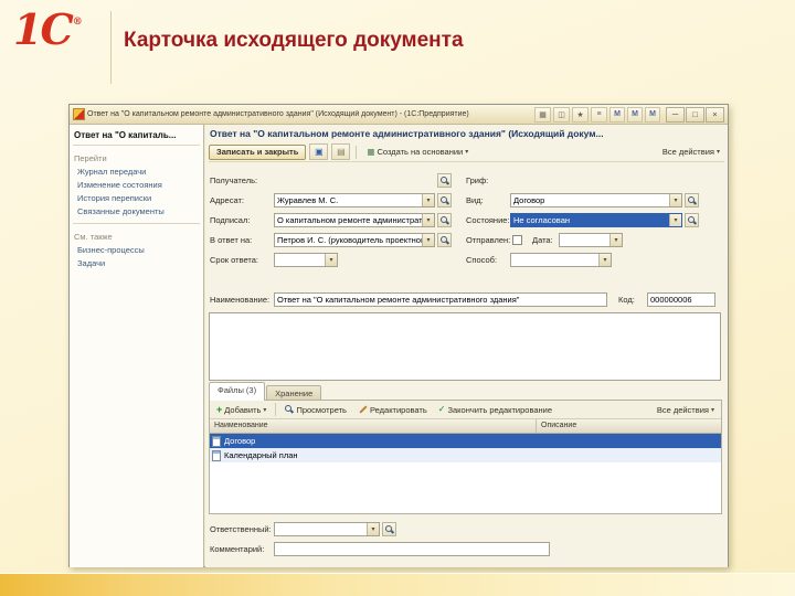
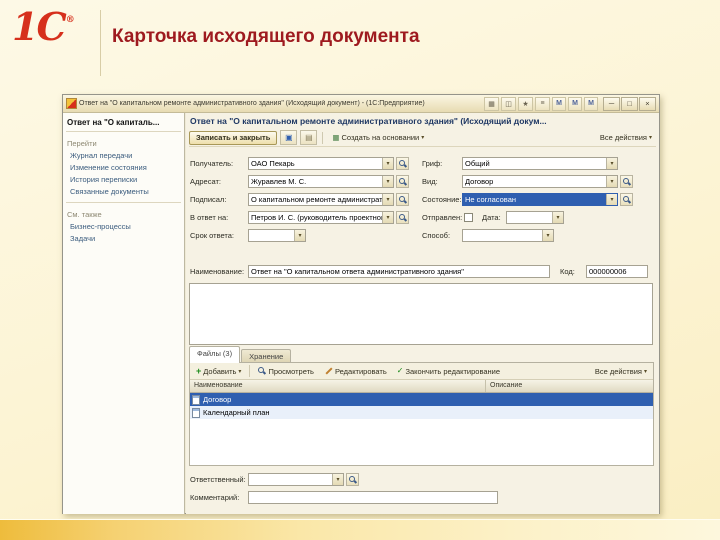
  1С®
  Карточка исходящего документа
  ─
  □
  ×
  Ответ на "О капиталь...
  Перейти
  Журнал передачи
  Изменение состояния
  История переписки
  Связанные документы
  См. также
  Бизнес-процессы
  Задачи
  Ответ на "О капитальном ремонте административного здания" (Исходящий докум...
  Записать и закрыть
  ▣
  ▤
  ▦
  Создать на основании
  Все действия
  Получатель:
+ ОАО Пекарь
  Адресат:
  Журавлев М. С.
  Подписал:
  О капитальном ремонте администрат
  В ответ на:
  Петров И. С. (руководитель проектно
  Срок ответа:
  Гриф:
+ Общий
  Вид:
  Договор
  Состояние:
  Не согласован
  Отправлен:
  Дата:
  Способ:
  Наименование:
- Ответ на "О капитальном ремонте административного здания"
+ Ответ на "О капитальном ответа административного здания"
  Код:
  000000006
  Файлы (3)
  Хранение
  +
  Добавить
  Просмотреть
  Редактировать
  ✓
  Закончить редактирование
  Все действия
  Договор
  Календарный план
  Ответственный:
  Комментарий:
